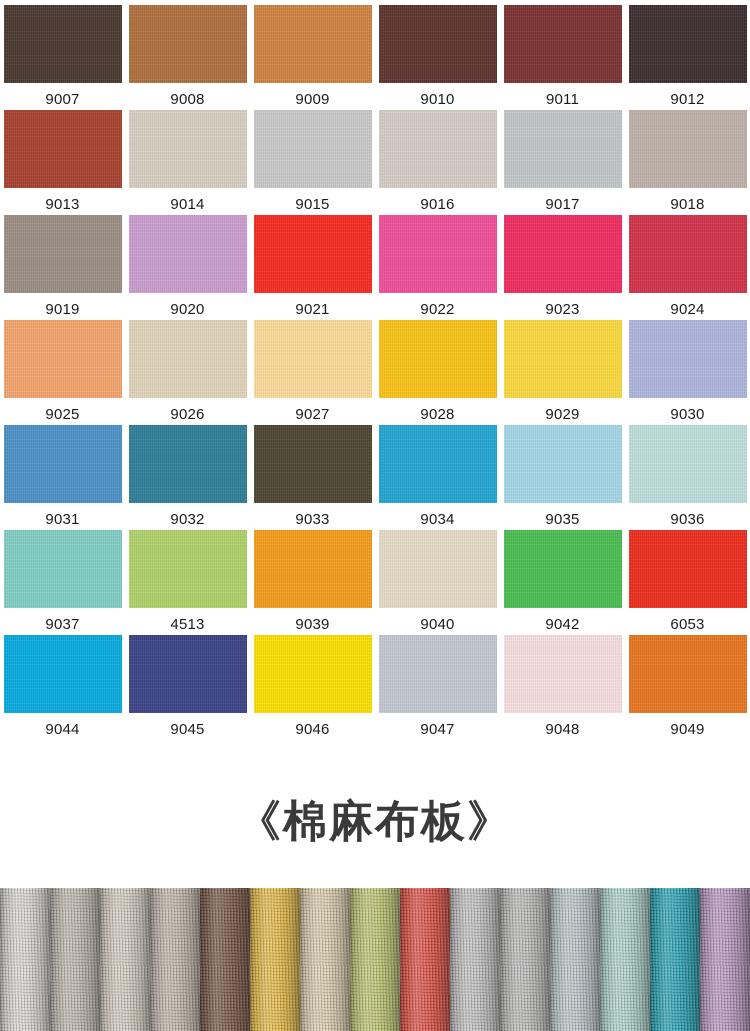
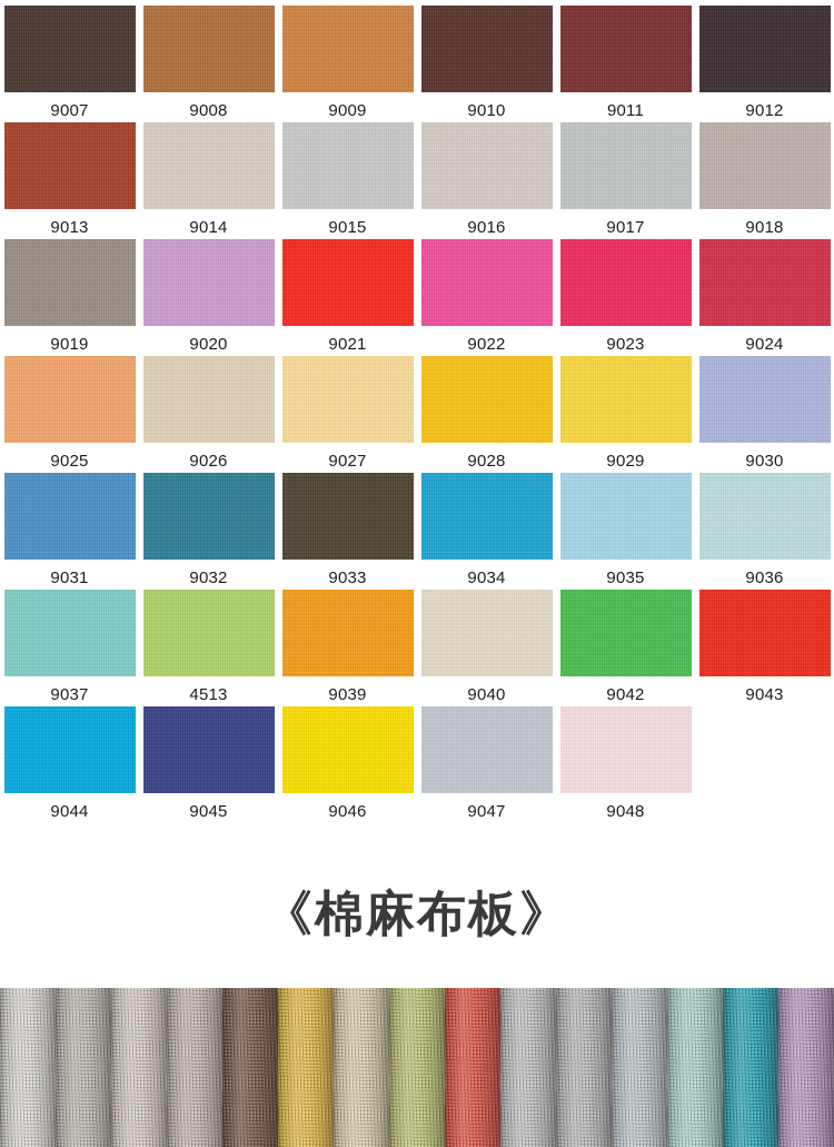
  9007
  9008
  9009
  9010
  9011
  9012
  9013
  9014
  9015
  9016
  9017
  9018
  9019
  9020
  9021
  9022
  9023
  9024
  9025
  9026
  9027
  9028
  9029
  9030
  9031
  9032
  9033
  9034
  9035
  9036
  9037
  4513
  9039
  9040
  9042
- 6053
+ 9043
  9044
  9045
  9046
  9047
  9048
- 9049
  《棉麻布板》
